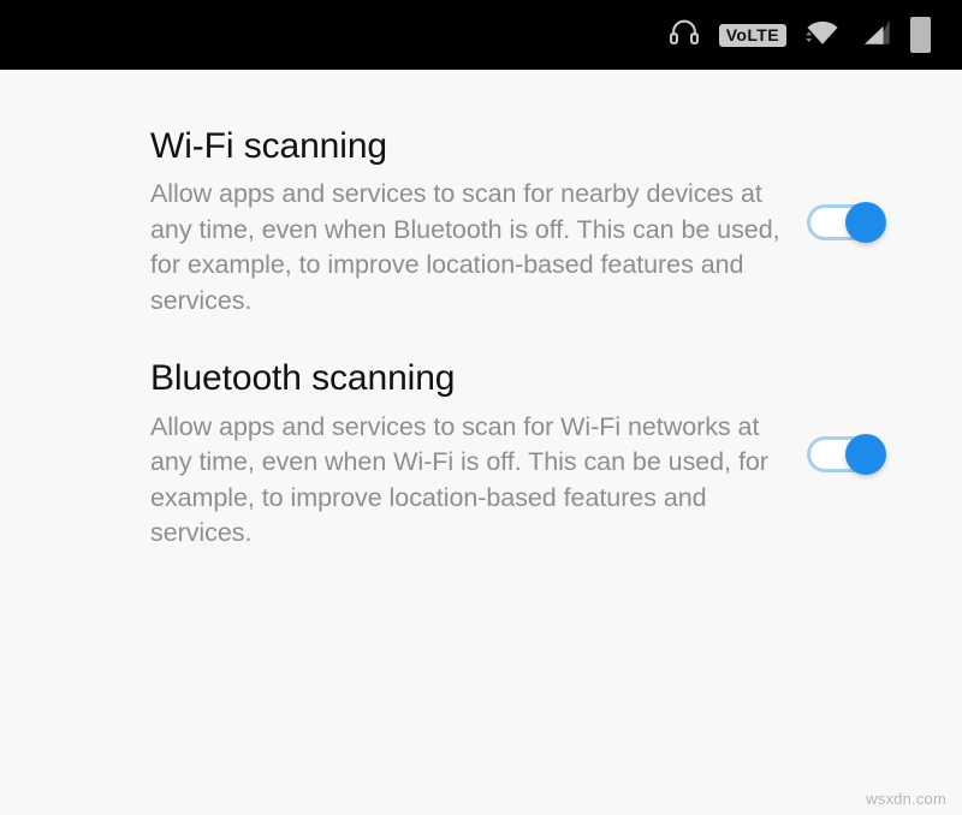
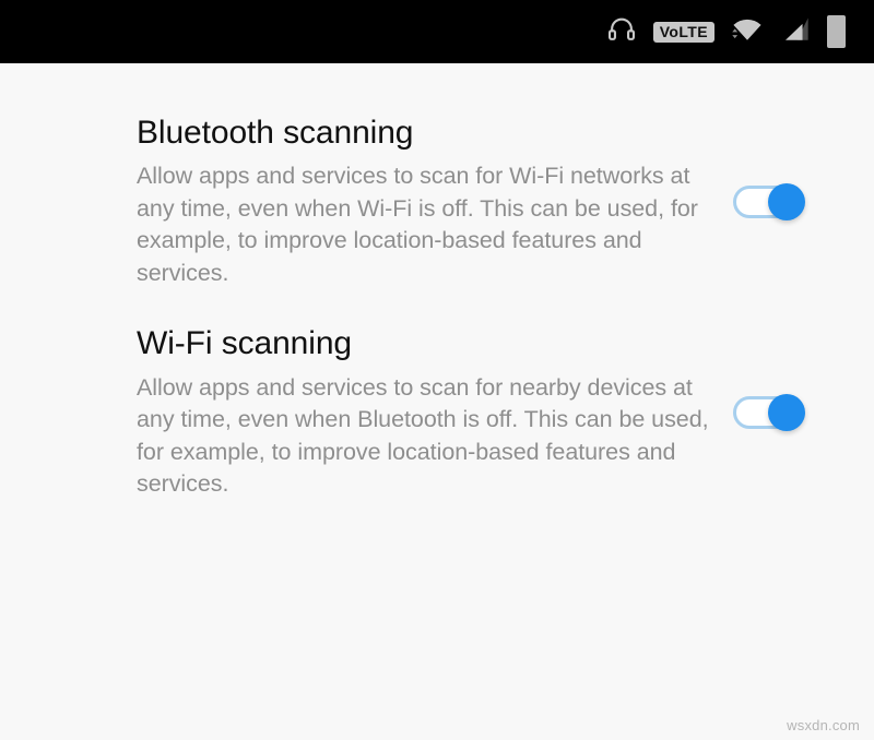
  VoLTE
- Wi-Fi scanning
+ Bluetooth scanning
- Allow apps and services to scan for nearby devices at any time, even when Bluetooth is off. This can be used, for example, to improve location-based features and services.
+ Allow apps and services to scan for Wi-Fi networks at any time, even when Wi-Fi is off. This can be used, for example, to improve location-based features and services.
- Bluetooth scanning
+ Wi-Fi scanning
- Allow apps and services to scan for Wi-Fi networks at any time, even when Wi-Fi is off. This can be used, for example, to improve location-based features and services.
+ Allow apps and services to scan for nearby devices at any time, even when Bluetooth is off. This can be used, for example, to improve location-based features and services.
  wsxdn.com
